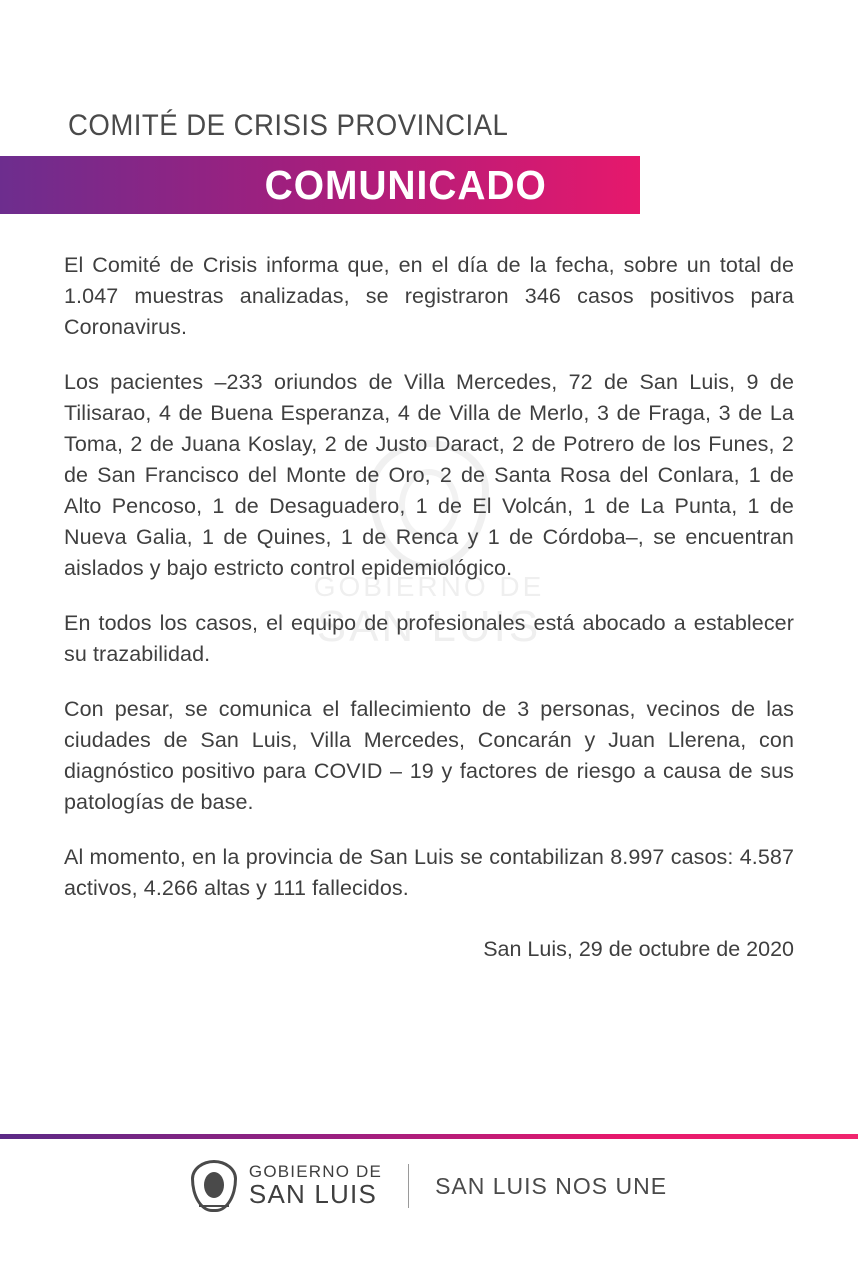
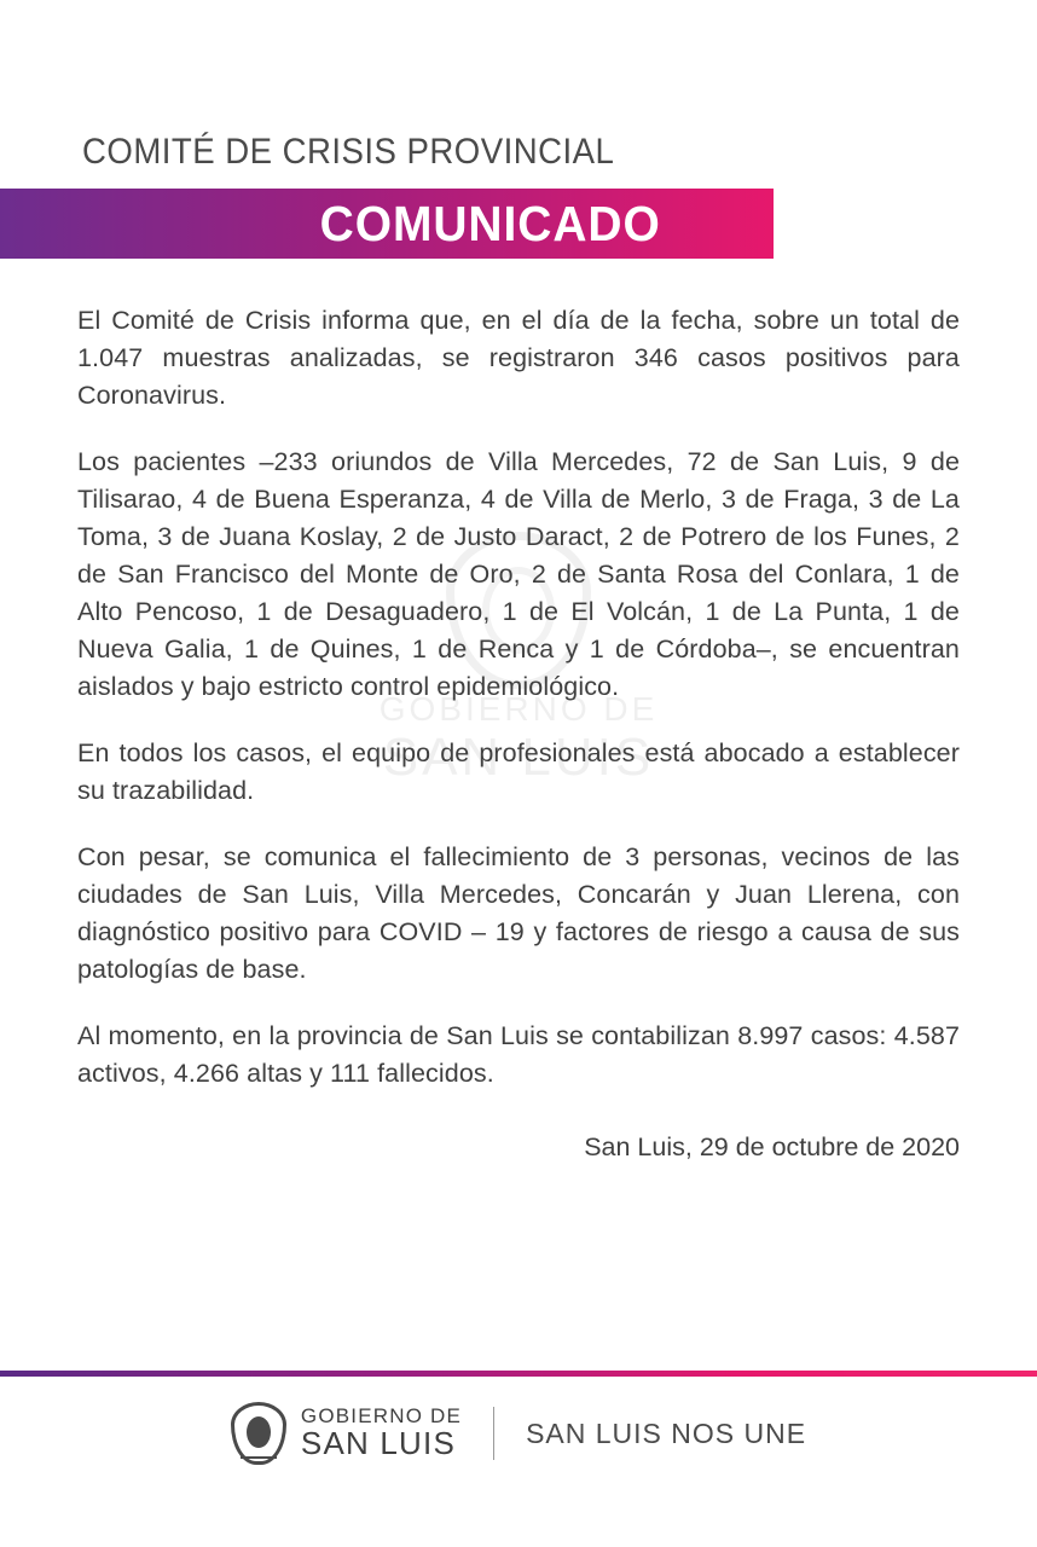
  GOBIERNO DE
  SAN LUIS
  COMITÉ DE CRISIS PROVINCIAL
  COMUNICADO
  El Comité de Crisis informa que, en el día de la fecha, sobre un total de 1.047 muestras analizadas, se registraron 346 casos positivos para Coronavirus.
- Los pacientes –233 oriundos de Villa Mercedes, 72 de San Luis, 9 de Tilisarao, 4 de Buena Esperanza, 4 de Villa de Merlo, 3 de Fraga, 3 de La Toma, 2 de Juana Koslay, 2 de Justo Daract, 2 de Potrero de los Funes, 2 de San Francisco del Monte de Oro, 2 de Santa Rosa del Conlara, 1 de Alto Pencoso, 1 de Desaguadero, 1 de El Volcán, 1 de La Punta, 1 de Nueva Galia, 1 de Quines, 1 de Renca y 1 de Córdoba–, se encuentran aislados y bajo estricto control epidemiológico.
+ Los pacientes –233 oriundos de Villa Mercedes, 72 de San Luis, 9 de Tilisarao, 4 de Buena Esperanza, 4 de Villa de Merlo, 3 de Fraga, 3 de La Toma, 3 de Juana Koslay, 2 de Justo Daract, 2 de Potrero de los Funes, 2 de San Francisco del Monte de Oro, 2 de Santa Rosa del Conlara, 1 de Alto Pencoso, 1 de Desaguadero, 1 de El Volcán, 1 de La Punta, 1 de Nueva Galia, 1 de Quines, 1 de Renca y 1 de Córdoba–, se encuentran aislados y bajo estricto control epidemiológico.
  En todos los casos, el equipo de profesionales está abocado a establecer su trazabilidad.
  Con pesar, se comunica el fallecimiento de 3 personas, vecinos de las ciudades de San Luis, Villa Mercedes, Concarán y Juan Llerena, con diagnóstico positivo para COVID – 19 y factores de riesgo a causa de sus patologías de base.
  Al momento, en la provincia de San Luis se contabilizan 8.997 casos: 4.587 activos, 4.266 altas y 111 fallecidos.
  San Luis, 29 de octubre de 2020
  GOBIERNO DE
  SAN LUIS
  SAN LUIS NOS UNE
